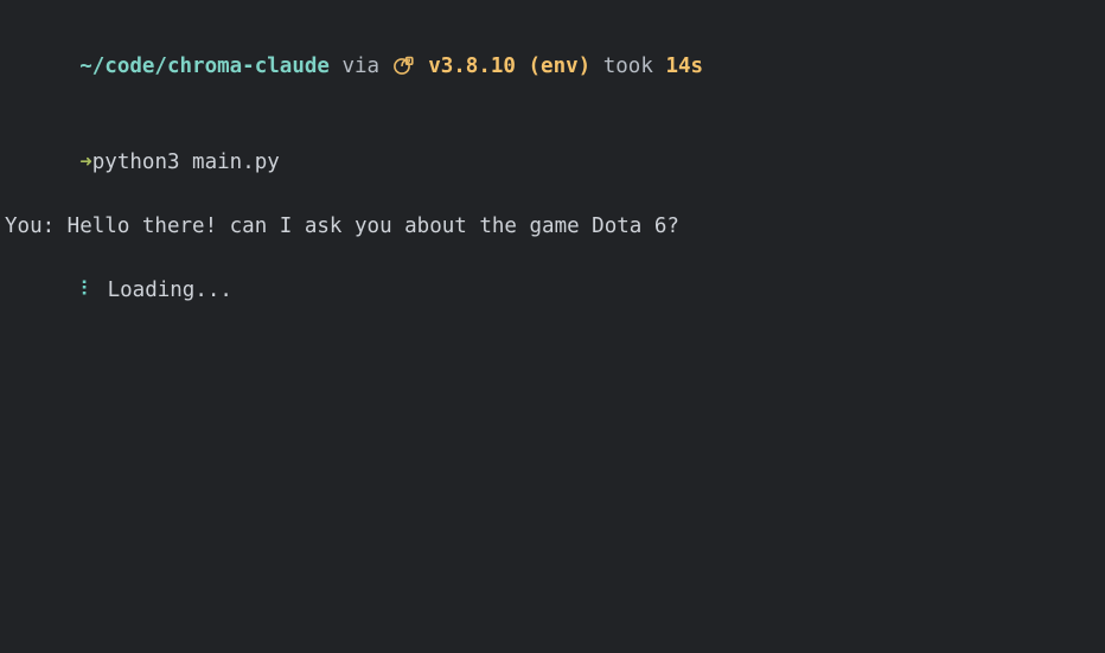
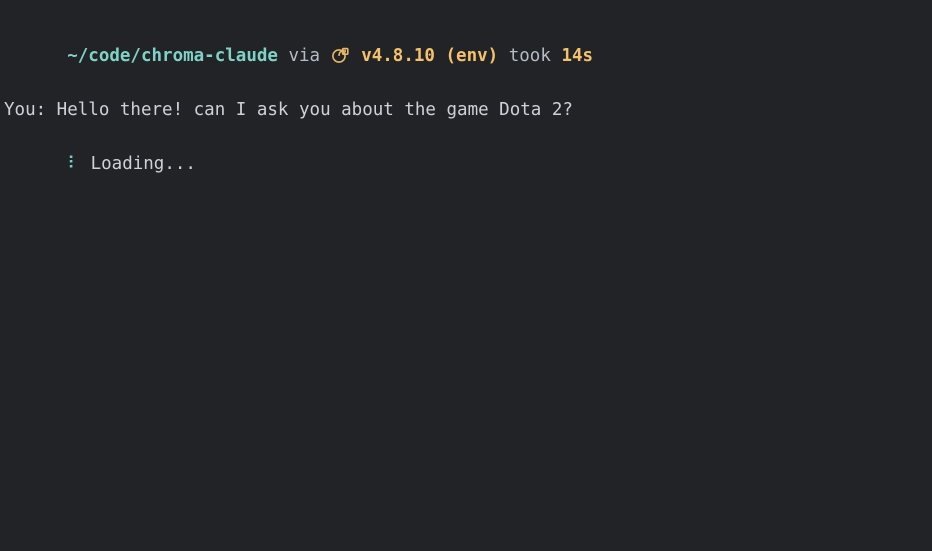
- ~/code/chroma-claude via v3.8.10 (env) took 14s
+ ~/code/chroma-claude via v4.8.10 (env) took 14s
- ➜python3 main.py
- You: Hello there! can I ask you about the game Dota 6?
+ You: Hello there! can I ask you about the game Dota 2?
  ⠇ Loading...
